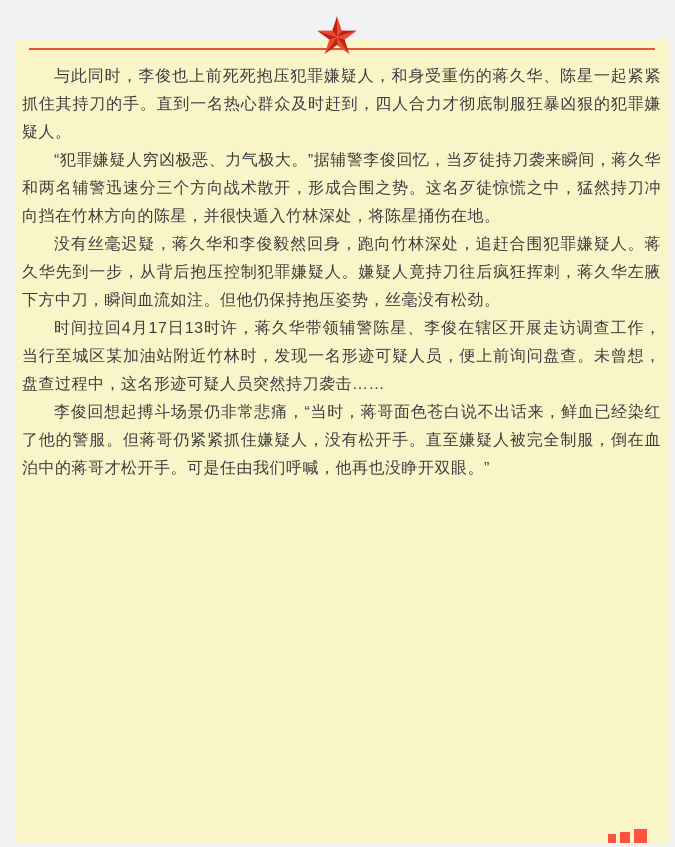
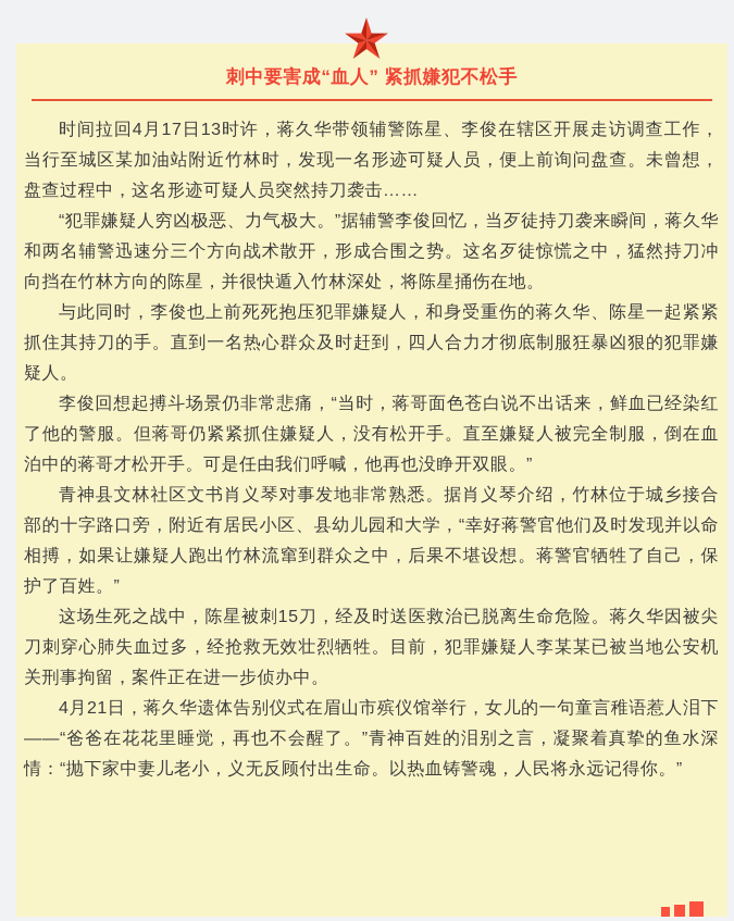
+ 刺中要害成“血人” 紧抓嫌犯不松手
- 与此同时，李俊也上前死死抱压犯罪嫌疑人，和身受重伤的蒋久华、陈星一起紧紧抓住其持刀的手。直到一名热心群众及时赶到，四人合力才彻底制服狂暴凶狠的犯罪嫌疑人。
+ 时间拉回4月17日13时许，蒋久华带领辅警陈星、李俊在辖区开展走访调查工作，当行至城区某加油站附近竹林时，发现一名形迹可疑人员，便上前询问盘查。未曾想，盘查过程中，这名形迹可疑人员突然持刀袭击……
  “犯罪嫌疑人穷凶极恶、力气极大。”据辅警李俊回忆，当歹徒持刀袭来瞬间，蒋久华和两名辅警迅速分三个方向战术散开，形成合围之势。这名歹徒惊慌之中，猛然持刀冲向挡在竹林方向的陈星，并很快遁入竹林深处，将陈星捅伤在地。
- 没有丝毫迟疑，蒋久华和李俊毅然回身，跑向竹林深处，追赶合围犯罪嫌疑人。蒋久华先到一步，从背后抱压控制犯罪嫌疑人。嫌疑人竟持刀往后疯狂挥刺，蒋久华左腋下方中刀，瞬间血流如注。但他仍保持抱压姿势，丝毫没有松劲。
- 时间拉回4月17日13时许，蒋久华带领辅警陈星、李俊在辖区开展走访调查工作，当行至城区某加油站附近竹林时，发现一名形迹可疑人员，便上前询问盘查。未曾想，盘查过程中，这名形迹可疑人员突然持刀袭击……
+ 与此同时，李俊也上前死死抱压犯罪嫌疑人，和身受重伤的蒋久华、陈星一起紧紧抓住其持刀的手。直到一名热心群众及时赶到，四人合力才彻底制服狂暴凶狠的犯罪嫌疑人。
  李俊回想起搏斗场景仍非常悲痛，“当时，蒋哥面色苍白说不出话来，鲜血已经染红了他的警服。但蒋哥仍紧紧抓住嫌疑人，没有松开手。直至嫌疑人被完全制服，倒在血泊中的蒋哥才松开手。可是任由我们呼喊，他再也没睁开双眼。”
+ 青神县文林社区文书肖义琴对事发地非常熟悉。据肖义琴介绍，竹林位于城乡接合部的十字路口旁，附近有居民小区、县幼儿园和大学，“幸好蒋警官他们及时发现并以命相搏，如果让嫌疑人跑出竹林流窜到群众之中，后果不堪设想。蒋警官牺牲了自己，保护了百姓。”
+ 这场生死之战中，陈星被刺15刀，经及时送医救治已脱离生命危险。蒋久华因被尖刀刺穿心肺失血过多，经抢救无效壮烈牺牲。目前，犯罪嫌疑人李某某已被当地公安机关刑事拘留，案件正在进一步侦办中。
+ 4月21日，蒋久华遗体告别仪式在眉山市殡仪馆举行，女儿的一句童言稚语惹人泪下——“爸爸在花花里睡觉，再也不会醒了。”青神百姓的泪别之言，凝聚着真挚的鱼水深情：“抛下家中妻儿老小，义无反顾付出生命。以热血铸警魂，人民将永远记得你。”
